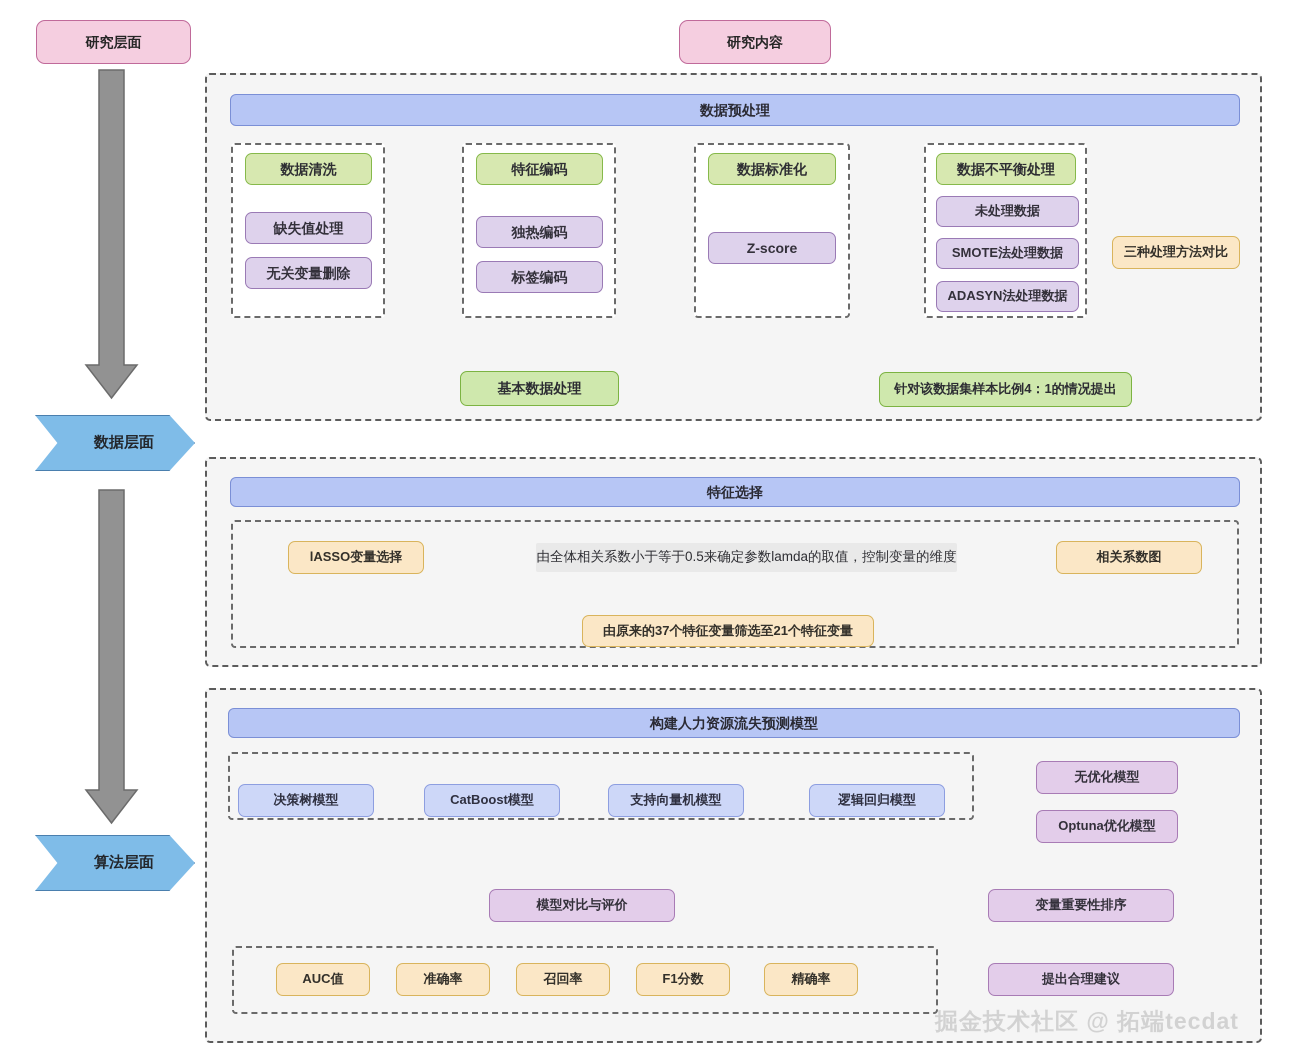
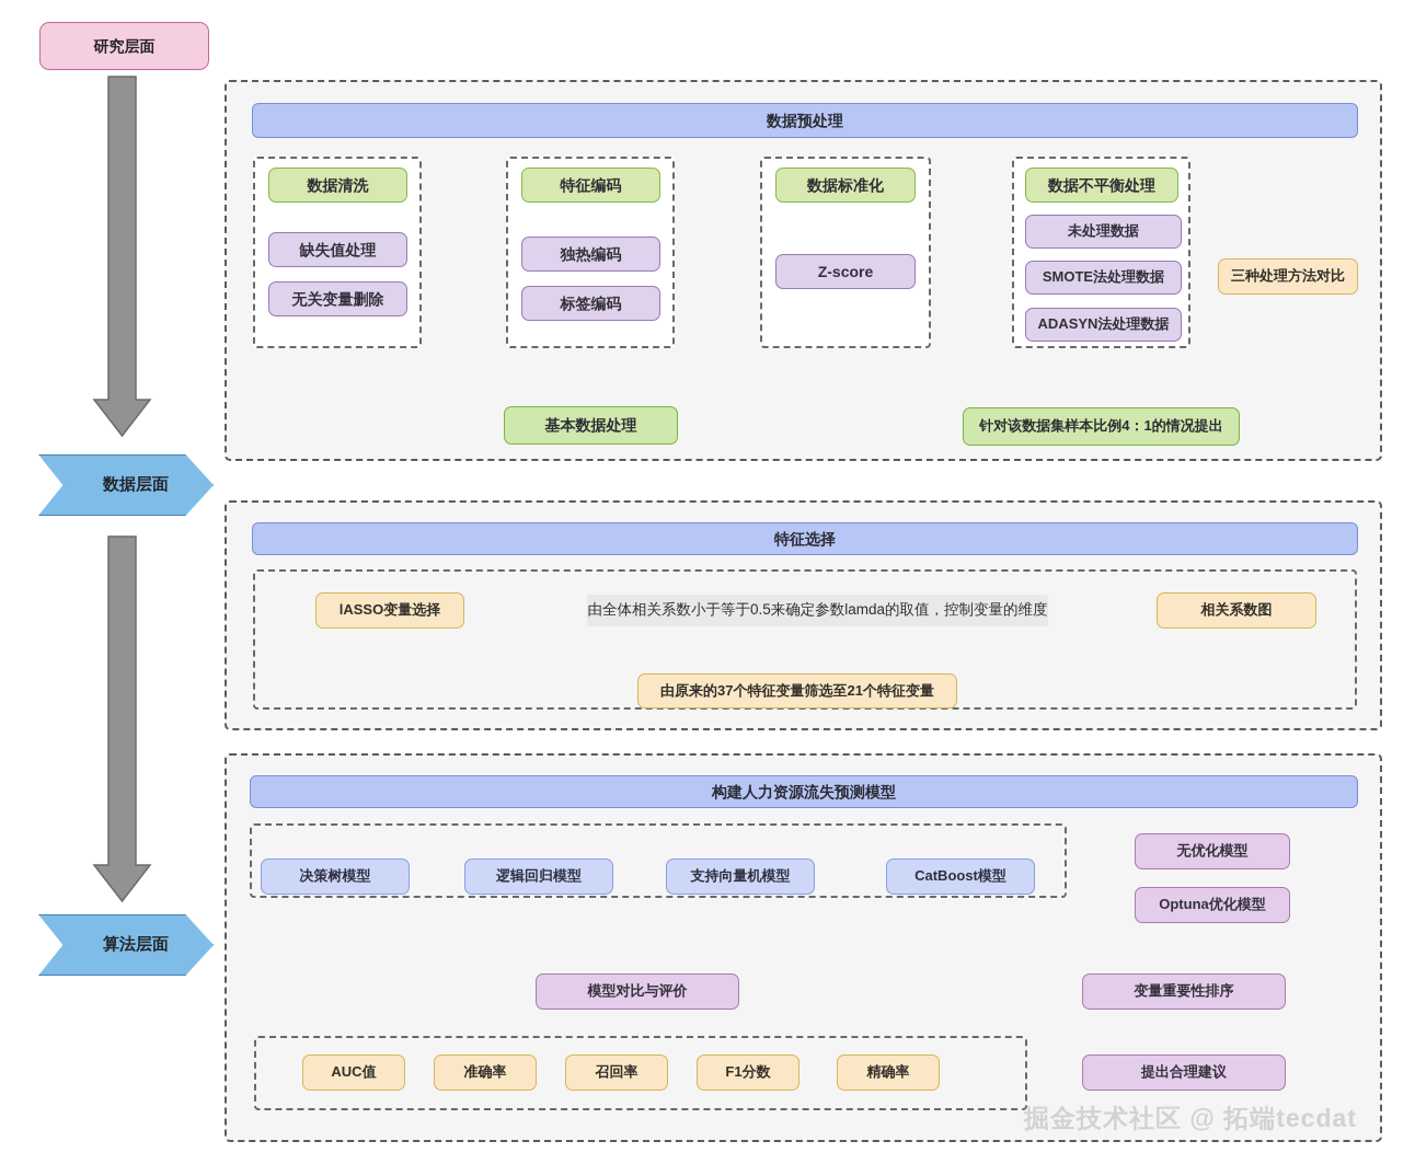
  研究层面
- 研究内容
  数据层面
  算法层面
  数据预处理
  数据清洗
  缺失值处理
  无关变量删除
  特征编码
  独热编码
  标签编码
  数据标准化
  Z-score
  数据不平衡处理
  未处理数据
  SMOTE法处理数据
  ADASYN法处理数据
  三种处理方法对比
  基本数据处理
  针对该数据集样本比例4：1的情况提出
  特征选择
  lASSO变量选择
  由全体相关系数小于等于0.5来确定参数lamda的取值，控制变量的维度
  相关系数图
  由原来的37个特征变量筛选至21个特征变量
  构建人力资源流失预测模型
  决策树模型
- CatBoost模型
+ 逻辑回归模型
  支持向量机模型
- 逻辑回归模型
+ CatBoost模型
  无优化模型
  Optuna优化模型
  模型对比与评价
  变量重要性排序
  提出合理建议
  AUC值
  准确率
  召回率
  F1分数
  精确率
  掘金技术社区 @ 拓端tecdat
